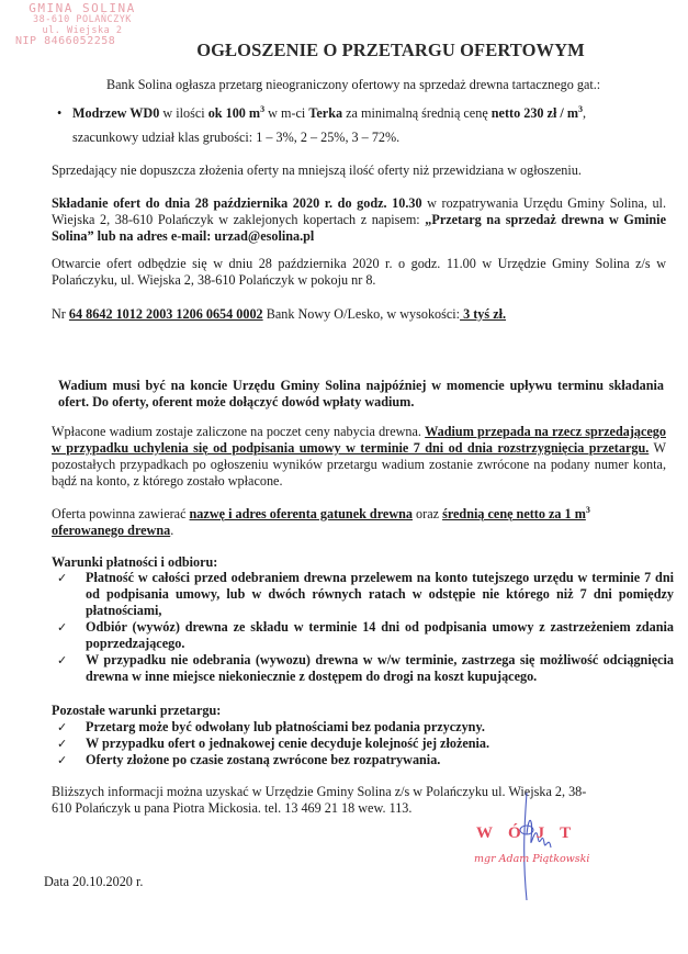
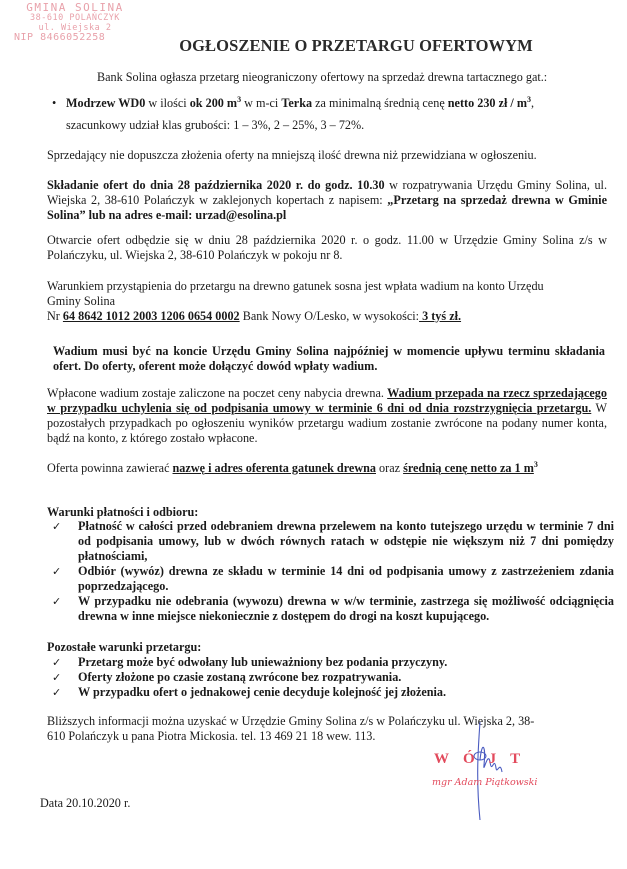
  GMINA SOLINA
  38-610 POLAŃCZYK
  ul. Wiejska 2
  NIP 8466052258
  OGŁOSZENIE O PRZETARGU OFERTOWYM
  Bank Solina ogłasza przetarg nieograniczony ofertowy na sprzedaż drewna tartacznego gat.:
  •
- Modrzew WD0 w ilości ok 100 m3 w m-ci Terka za minimalną średnią cenę netto 230 zł / m3,
+ Modrzew WD0 w ilości ok 200 m3 w m-ci Terka za minimalną średnią cenę netto 230 zł / m3,
  szacunkowy udział klas grubości: 1 – 3%, 2 – 25%, 3 – 72%.
- Sprzedający nie dopuszcza złożenia oferty na mniejszą ilość oferty niż przewidziana w ogłoszeniu.
+ Sprzedający nie dopuszcza złożenia oferty na mniejszą ilość drewna niż przewidziana w ogłoszeniu.
  Składanie ofert do dnia 28 października 2020 r. do godz. 10.30 w rozpatrywania Urzędu Gminy Solina, ul. Wiejska 2, 38-610 Polańczyk w zaklejonych kopertach z napisem: „Przetarg na sprzedaż drewna w Gminie Solina” lub na adres e-mail: urzad@esolina.pl
  Otwarcie ofert odbędzie się w dniu 28 października 2020 r. o godz. 11.00 w Urzędzie Gminy Solina z/s w Polańczyku, ul. Wiejska 2, 38-610 Polańczyk w pokoju nr 8.
+ Warunkiem przystąpienia do przetargu na drewno gatunek sosna jest wpłata wadium na konto Urzędu Gminy Solina
  Nr 64 8642 1012 2003 1206 0654 0002 Bank Nowy O/Lesko, w wysokości: 3 tyś zł.
  Wadium musi być na koncie Urzędu Gminy Solina najpóźniej w momencie upływu terminu składania ofert. Do oferty, oferent może dołączyć dowód wpłaty wadium.
- Wpłacone wadium zostaje zaliczone na poczet ceny nabycia drewna. Wadium przepada na rzecz sprzedającego w przypadku uchylenia się od podpisania umowy w terminie 7 dni od dnia rozstrzygnięcia przetargu. W pozostałych przypadkach po ogłoszeniu wyników przetargu wadium zostanie zwrócone na podany numer konta, bądź na konto, z którego zostało wpłacone.
+ Wpłacone wadium zostaje zaliczone na poczet ceny nabycia drewna. Wadium przepada na rzecz sprzedającego w przypadku uchylenia się od podpisania umowy w terminie 6 dni od dnia rozstrzygnięcia przetargu. W pozostałych przypadkach po ogłoszeniu wyników przetargu wadium zostanie zwrócone na podany numer konta, bądź na konto, z którego zostało wpłacone.
  Oferta powinna zawierać nazwę i adres oferenta gatunek drewna oraz średnią cenę netto za 1 m3
- oferowanego drewna.
  Warunki płatności i odbioru:
  ✓
- Płatność w całości przed odebraniem drewna przelewem na konto tutejszego urzędu w terminie 7 dni od podpisania umowy, lub w dwóch równych ratach w odstępie nie którego niż 7 dni pomiędzy płatnościami,
+ Płatność w całości przed odebraniem drewna przelewem na konto tutejszego urzędu w terminie 7 dni od podpisania umowy, lub w dwóch równych ratach w odstępie nie większym niż 7 dni pomiędzy płatnościami,
  ✓
  Odbiór (wywóz) drewna ze składu w terminie 14 dni od podpisania umowy z zastrzeżeniem zdania poprzedzającego.
  ✓
  W przypadku nie odebrania (wywozu) drewna w w/w terminie, zastrzega się możliwość odciągnięcia drewna w inne miejsce niekoniecznie z dostępem do drogi na koszt kupującego.
  Pozostałe warunki przetargu:
  ✓
- Przetarg może być odwołany lub płatnościami bez podania przyczyny.
+ Przetarg może być odwołany lub unieważniony bez podania przyczyny.
  ✓
- W przypadku ofert o jednakowej cenie decyduje kolejność jej złożenia.
+ Oferty złożone po czasie zostaną zwrócone bez rozpatrywania.
  ✓
- Oferty złożone po czasie zostaną zwrócone bez rozpatrywania.
+ W przypadku ofert o jednakowej cenie decyduje kolejność jej złożenia.
  Bliższych informacji można uzyskać w Urzędzie Gminy Solina z/s w Polańczyku ul. Wiejska 2, 38-610 Polańczyk u pana Piotra Mickosia. tel. 13 469 21 18 wew. 113.
  WÓJT
  mgr Adam Piątkowski
  Data 20.10.2020 r.
